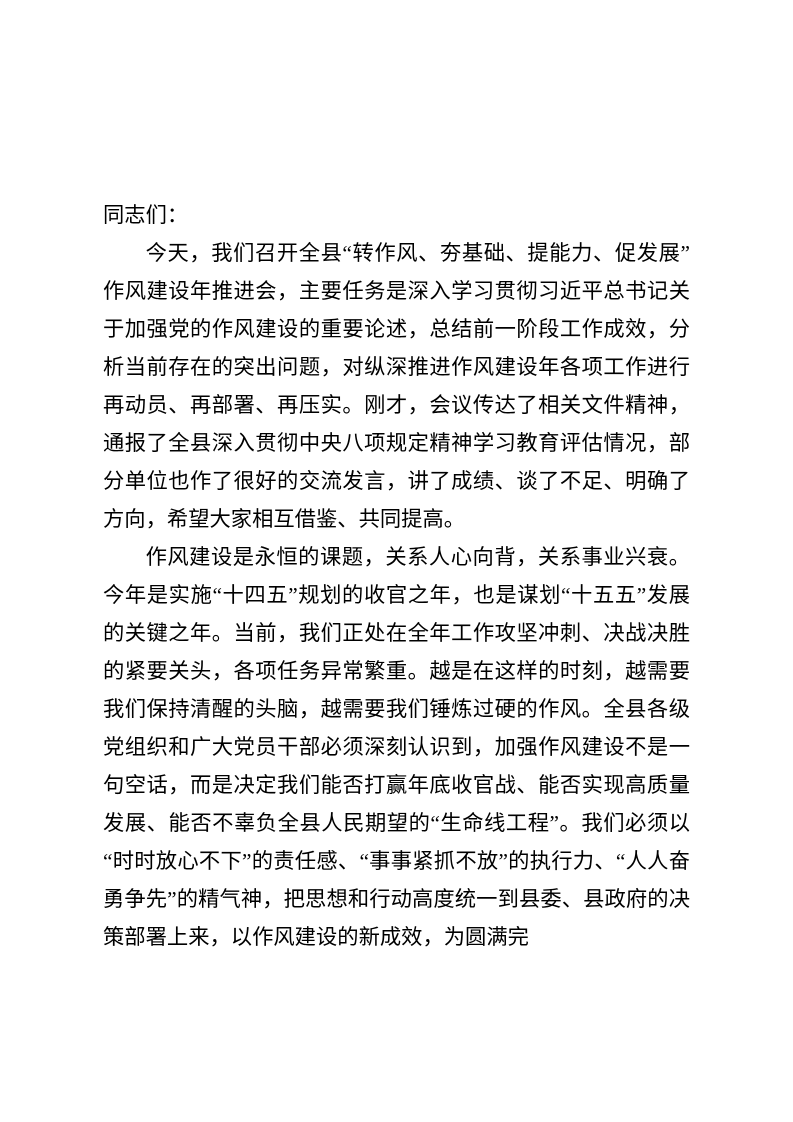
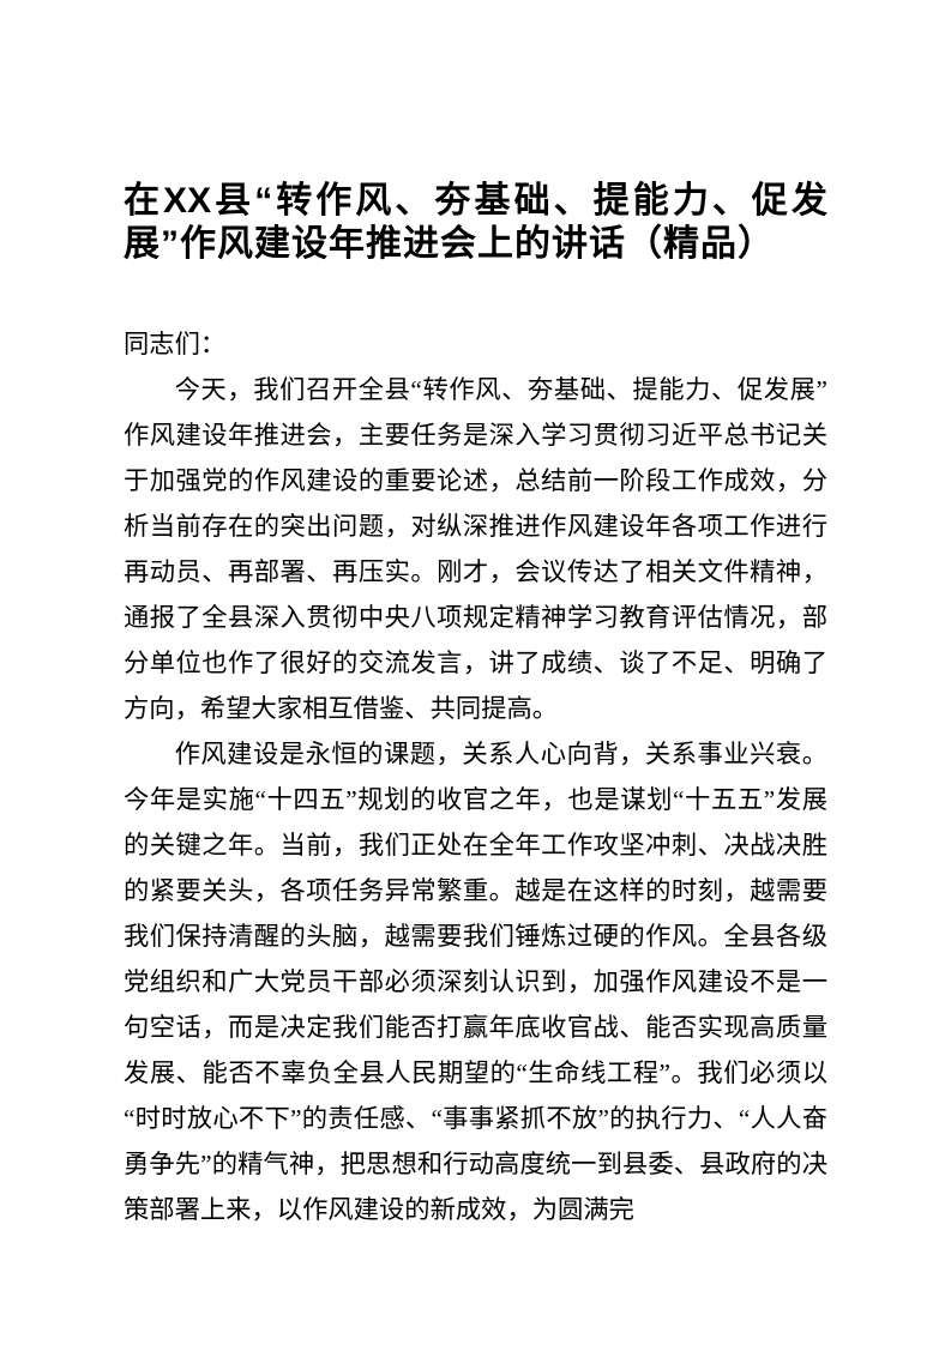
+ 在XX县“转作风、夯基础、提能力、促发
+ 展”作风建设年推进会上的讲话（精品）
  同志们：
  今天，我们召开全县“转作风、夯基础、提能力、促发展”作风建设年推进会，主要任务是深入学习贯彻习近平总书记关于加强党的作风建设的重要论述，总结前一阶段工作成效，分析当前存在的突出问题，对纵深推进作风建设年各项工作进行再动员、再部署、再压实。刚才，会议传达了相关文件精神，通报了全县深入贯彻中央八项规定精神学习教育评估情况，部分单位也作了很好的交流发言，讲了成绩、谈了不足、明确了方向，希望大家相互借鉴、共同提高。
  作风建设是永恒的课题，关系人心向背，关系事业兴衰。今年是实施“十四五”规划的收官之年，也是谋划“十五五”发展的关键之年。当前，我们正处在全年工作攻坚冲刺、决战决胜的紧要关头，各项任务异常繁重。越是在这样的时刻，越需要我们保持清醒的头脑，越需要我们锤炼过硬的作风。全县各级党组织和广大党员干部必须深刻认识到，加强作风建设不是一句空话，而是决定我们能否打赢年底收官战、能否实现高质量发展、能否不辜负全县人民期望的“生命线工程”。我们必须以“时时放心不下”的责任感、“事事紧抓不放”的执行力、“人人奋勇争先”的精气神，把思想和行动高度统一到县委、县政府的决策部署上来，以作风建设的新成效，为圆满完
